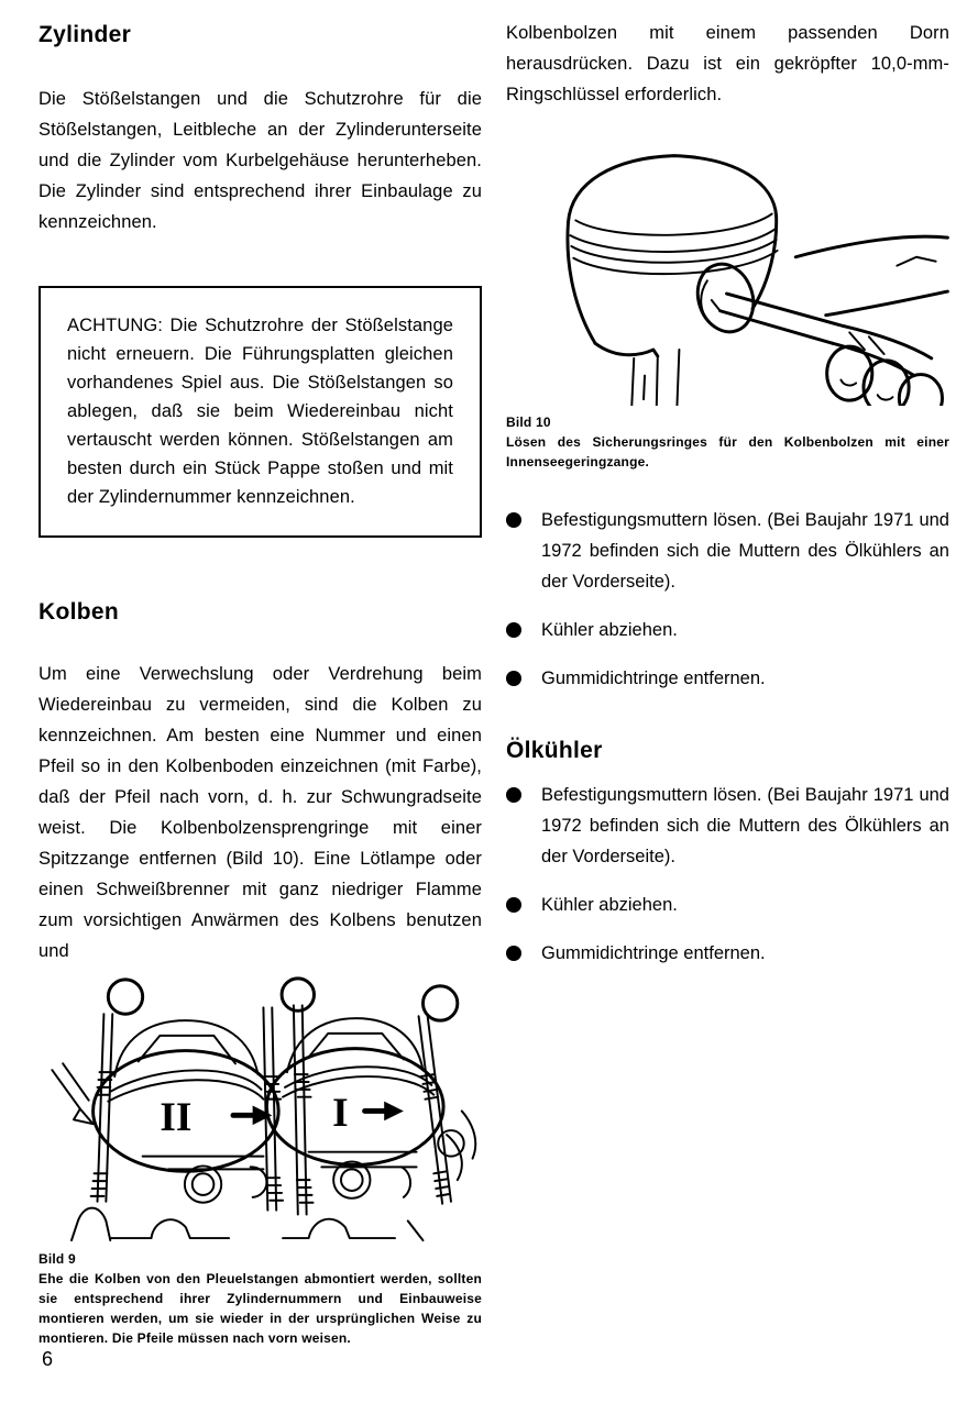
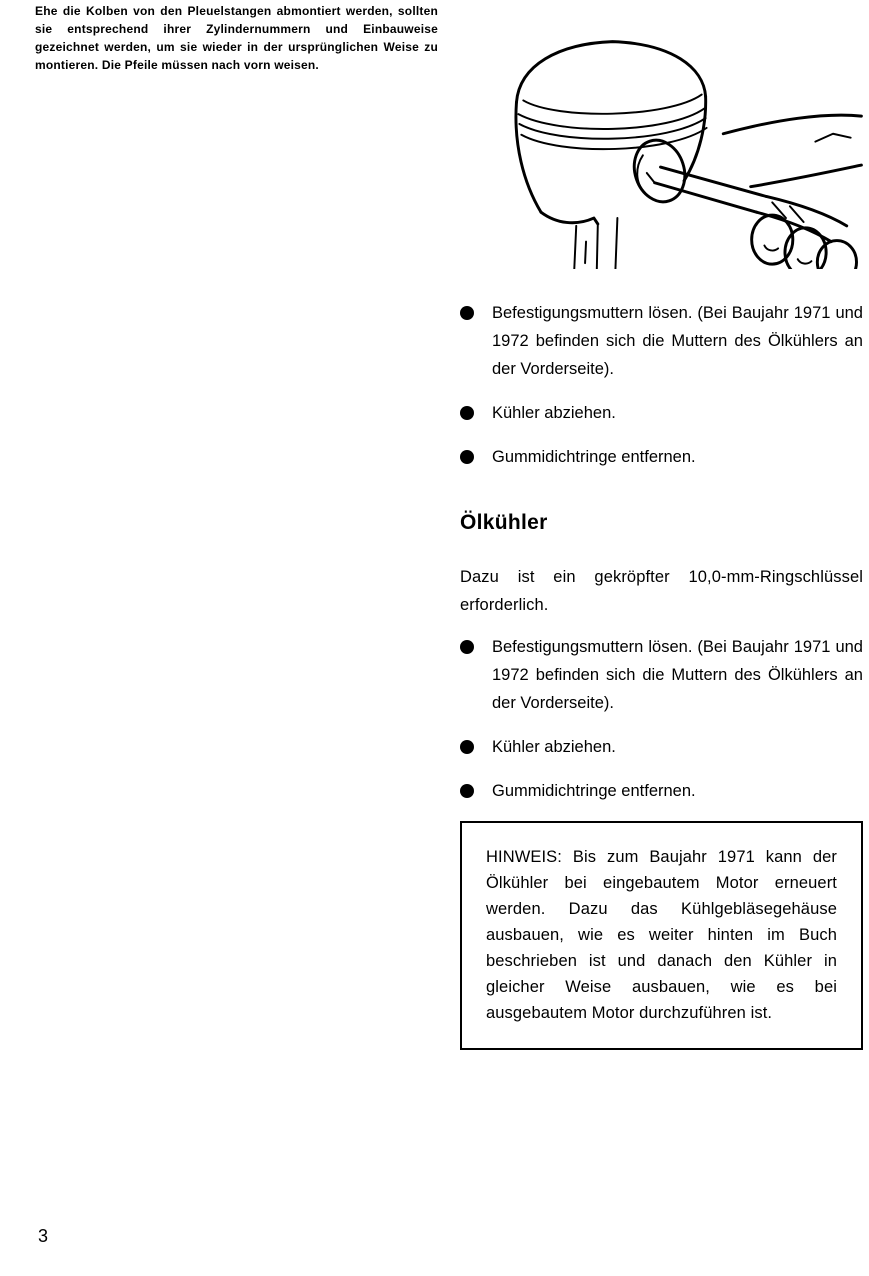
- Zylinder
- Die Stößelstangen und die Schutzrohre für die Stößelstangen, Leitbleche an der Zylinderunterseite und die Zylinder vom Kurbelgehäuse herunterheben. Die Zylinder sind entsprechend ihrer Einbaulage zu kennzeichnen.
- ACHTUNG: Die Schutzrohre der Stößelstange nicht erneuern. Die Führungsplatten gleichen vorhandenes Spiel aus. Die Stößelstangen so ablegen, daß sie beim Wiedereinbau nicht vertauscht werden können. Stößelstangen am besten durch ein Stück Pappe stoßen und mit der Zylindernummer kennzeichnen.
- Kolben
- Um eine Verwechslung oder Verdrehung beim Wiedereinbau zu vermeiden, sind die Kolben zu kennzeichnen. Am besten eine Nummer und einen Pfeil so in den Kolbenboden einzeichnen (mit Farbe), daß der Pfeil nach vorn, d. h. zur Schwungradseite weist. Die Kolbenbolzensprengringe mit einer Spitzzange entfernen (Bild 10). Eine Lötlampe oder einen Schweißbrenner mit ganz niedriger Flamme zum vorsichtigen Anwärmen des Kolbens benutzen und
- II
- I
- Bild 9
- Ehe die Kolben von den Pleuelstangen abmontiert werden, sollten sie entsprechend ihrer Zylindernummern und Einbauweise montieren werden, um sie wieder in der ursprünglichen Weise zu montieren. Die Pfeile müssen nach vorn weisen.
+ Ehe die Kolben von den Pleuelstangen abmontiert werden, sollten sie entsprechend ihrer Zylindernummern und Einbauweise gezeichnet werden, um sie wieder in der ursprünglichen Weise zu montieren. Die Pfeile müssen nach vorn weisen.
- Kolbenbolzen mit einem passenden Dorn herausdrücken. Dazu ist ein gekröpfter 10,0-mm-Ringschlüssel erforderlich.
- Bild 10
- Lösen des Sicherungsringes für den Kolbenbolzen mit einer Innenseegeringzange.
  Befestigungsmuttern lösen. (Bei Baujahr 1971 und 1972 befinden sich die Muttern des Ölkühlers an der Vorderseite).
  Kühler abziehen.
  Gummidichtringe entfernen.
  Ölkühler
+ Dazu ist ein gekröpfter 10,0-mm-Ringschlüssel erforderlich.
  Befestigungsmuttern lösen. (Bei Baujahr 1971 und 1972 befinden sich die Muttern des Ölkühlers an der Vorderseite).
  Kühler abziehen.
  Gummidichtringe entfernen.
+ HINWEIS: Bis zum Baujahr 1971 kann der Ölkühler bei eingebautem Motor erneuert werden. Dazu das Kühlgebläsegehäuse ausbauen, wie es weiter hinten im Buch beschrieben ist und danach den Kühler in gleicher Weise ausbauen, wie es bei ausgebautem Motor durchzuführen ist.
- 6
+ 3
